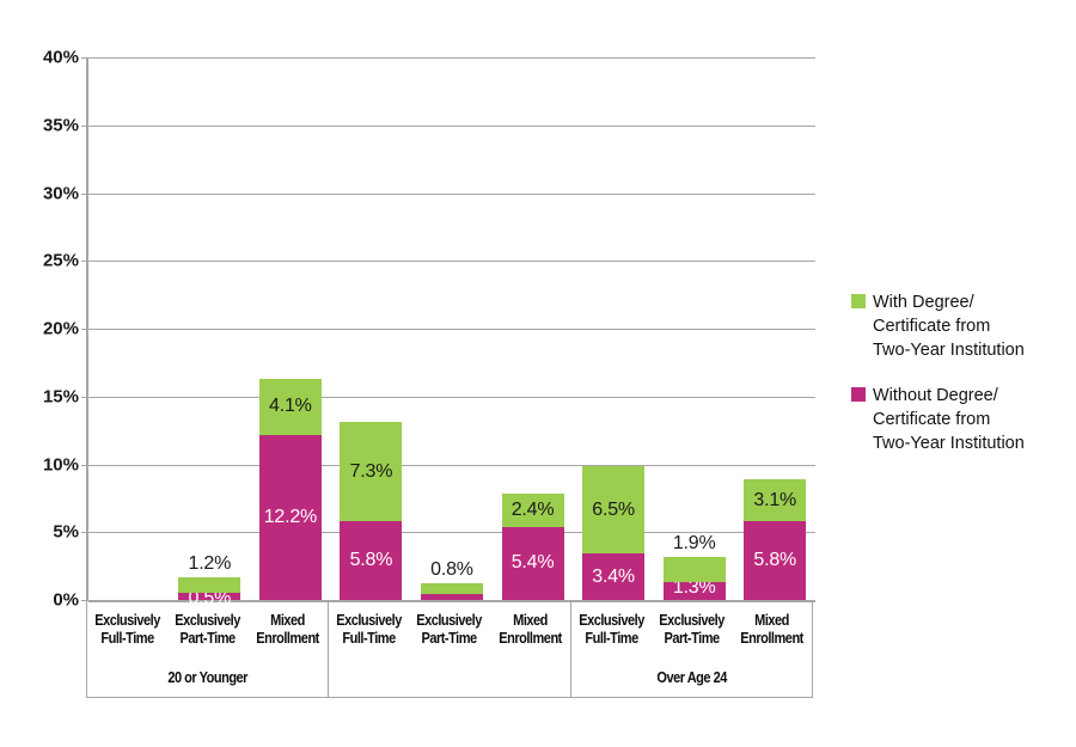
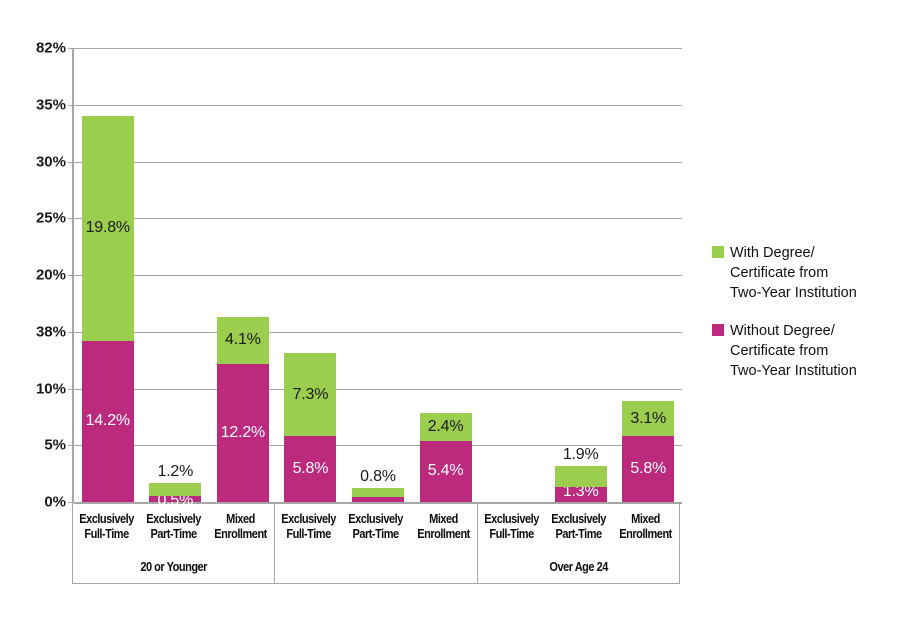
  0%
  5%
  10%
- 15%
+ 38%
  20%
  25%
  30%
  35%
- 40%
+ 82%
+ 14.2%
+ 19.8%
  0.5%
  1.2%
  12.2%
  4.1%
  5.8%
  7.3%
  0.8%
  5.4%
  2.4%
- 3.4%
- 6.5%
  1.3%
  1.9%
  5.8%
  3.1%
  Exclusively
  Full-Time
  Exclusively
  Part-Time
  Mixed
  Enrollment
  20 or Younger
  Exclusively
  Full-Time
  Exclusively
  Part-Time
  Mixed
  Enrollment
  Exclusively
  Full-Time
  Exclusively
  Part-Time
  Mixed
  Enrollment
  Over Age 24
  With Degree/
  Certificate from
  Two-Year Institution
  Without Degree/
  Certificate from
  Two-Year Institution
